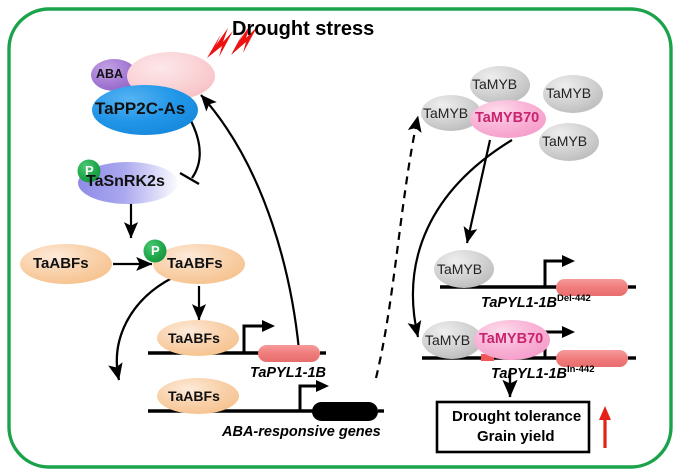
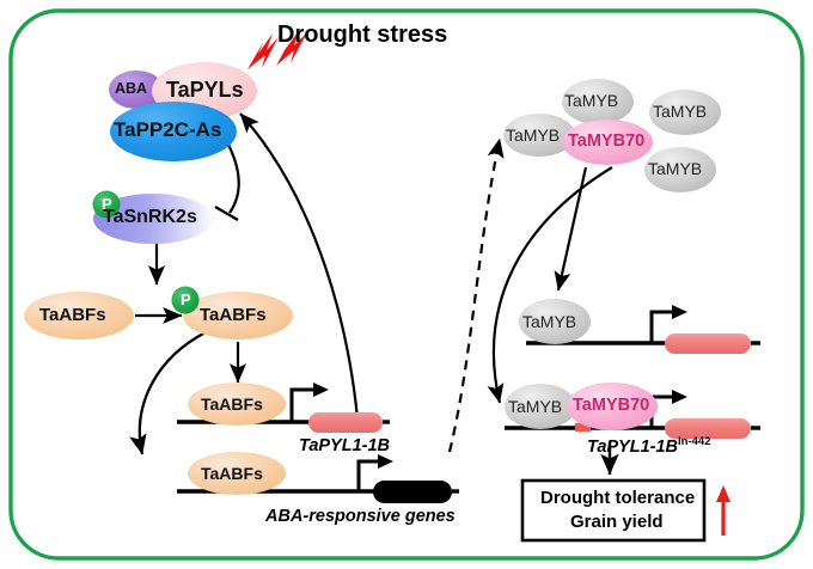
  Drought stress
  ABA
+ TaPYLs
  TaPP2C-As
  P
  TaSnRK2s
  TaABFs
  P
  TaABFs
  TaABFs
  TaABFs
  TaPYL1-1B
  ABA-responsive genes
  TaMYB
  TaMYB
  TaMYB70
  TaMYB
  TaMYB
  TaMYB
- TaPYL1-1BDel-442
  TaMYB
  TaMYB70
  TaPYL1-1BIn-442
  Drought tolerance
  Grain yield
